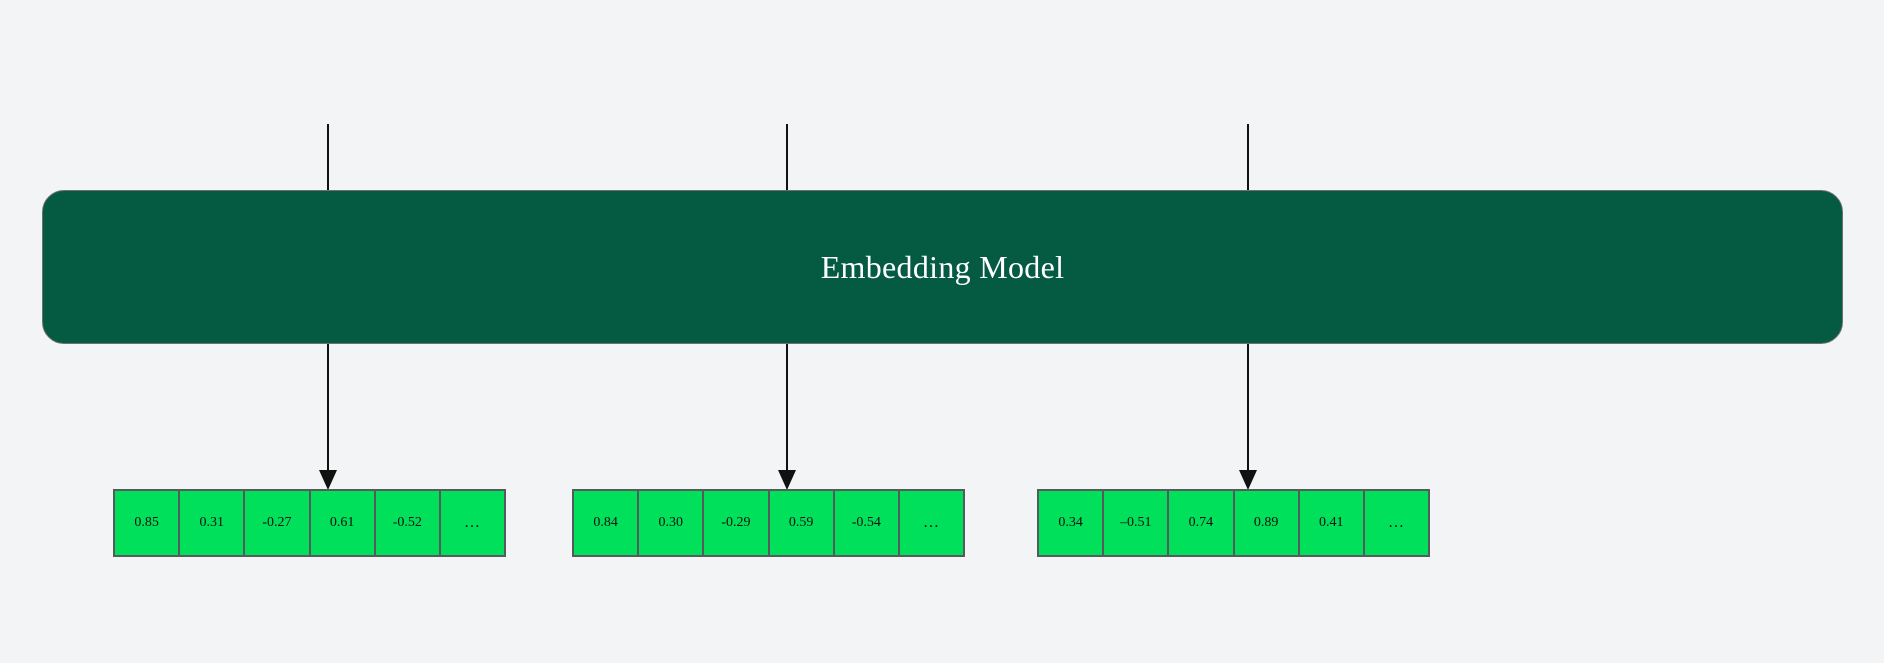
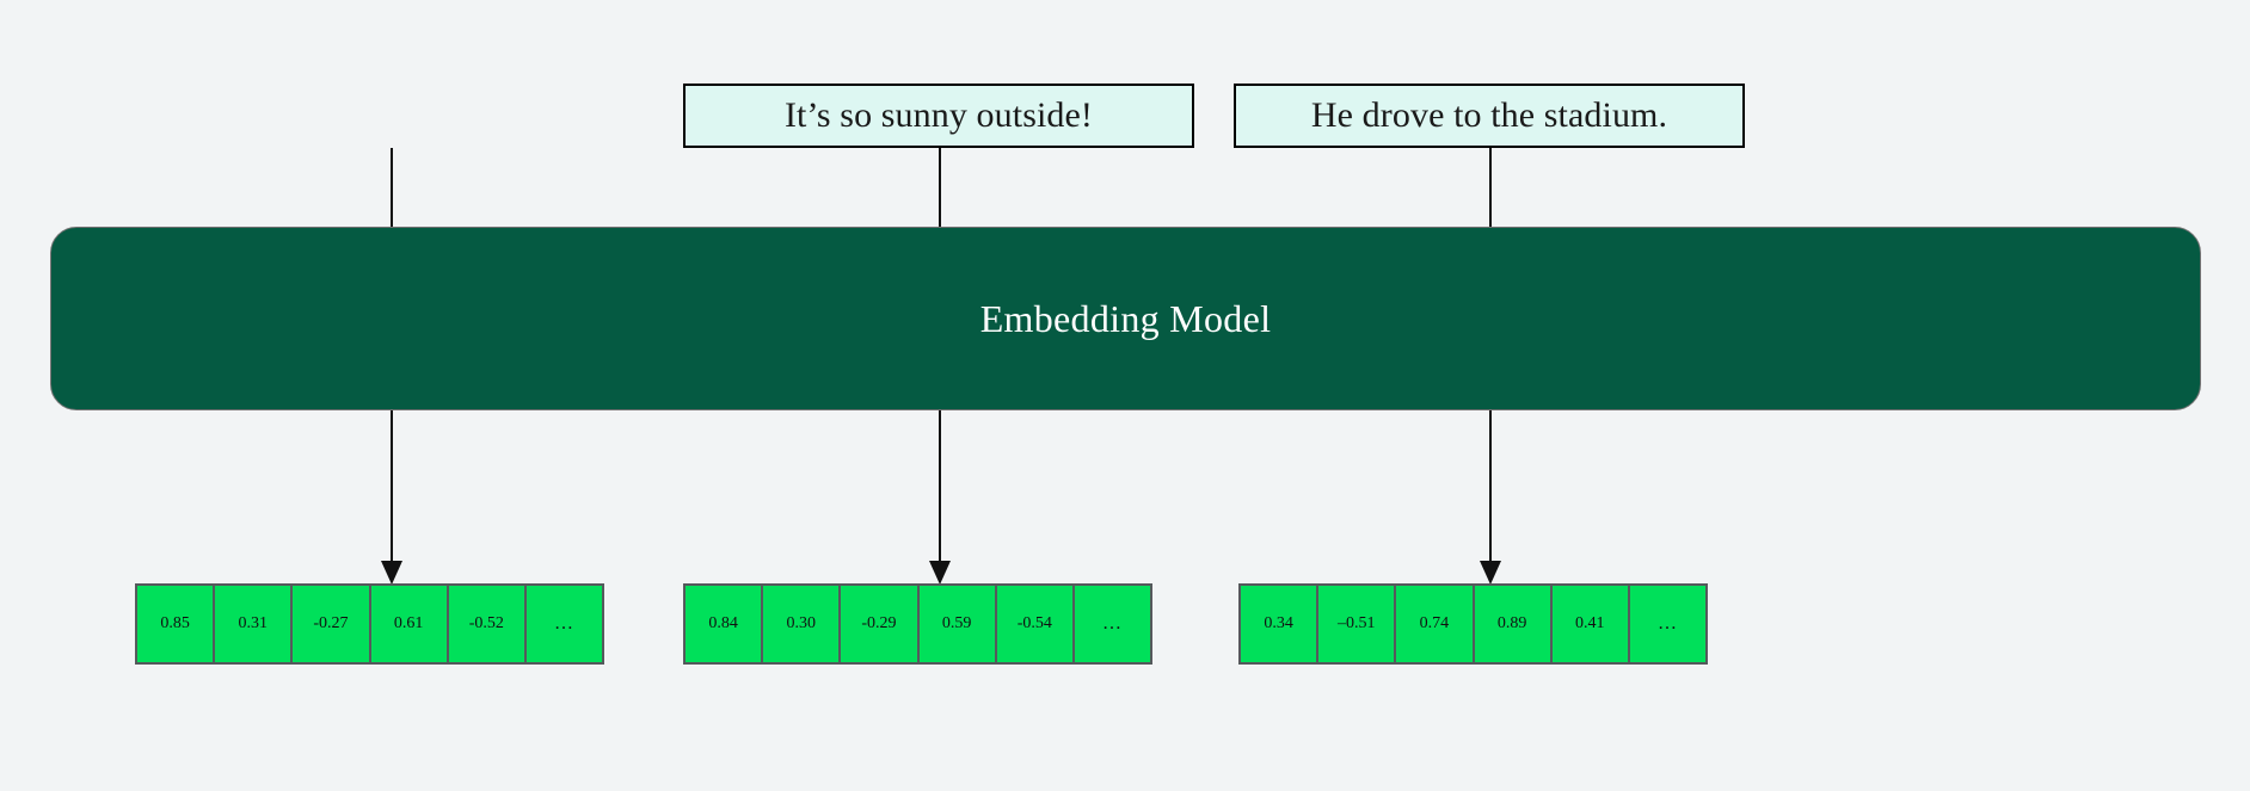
+ It’s so sunny outside!
+ He drove to the stadium.
  Embedding Model
  0.85
  0.31
  -0.27
  0.61
  -0.52
  …
  0.84
  0.30
  -0.29
  0.59
  -0.54
  …
  0.34
  –0.51
  0.74
  0.89
  0.41
  …
